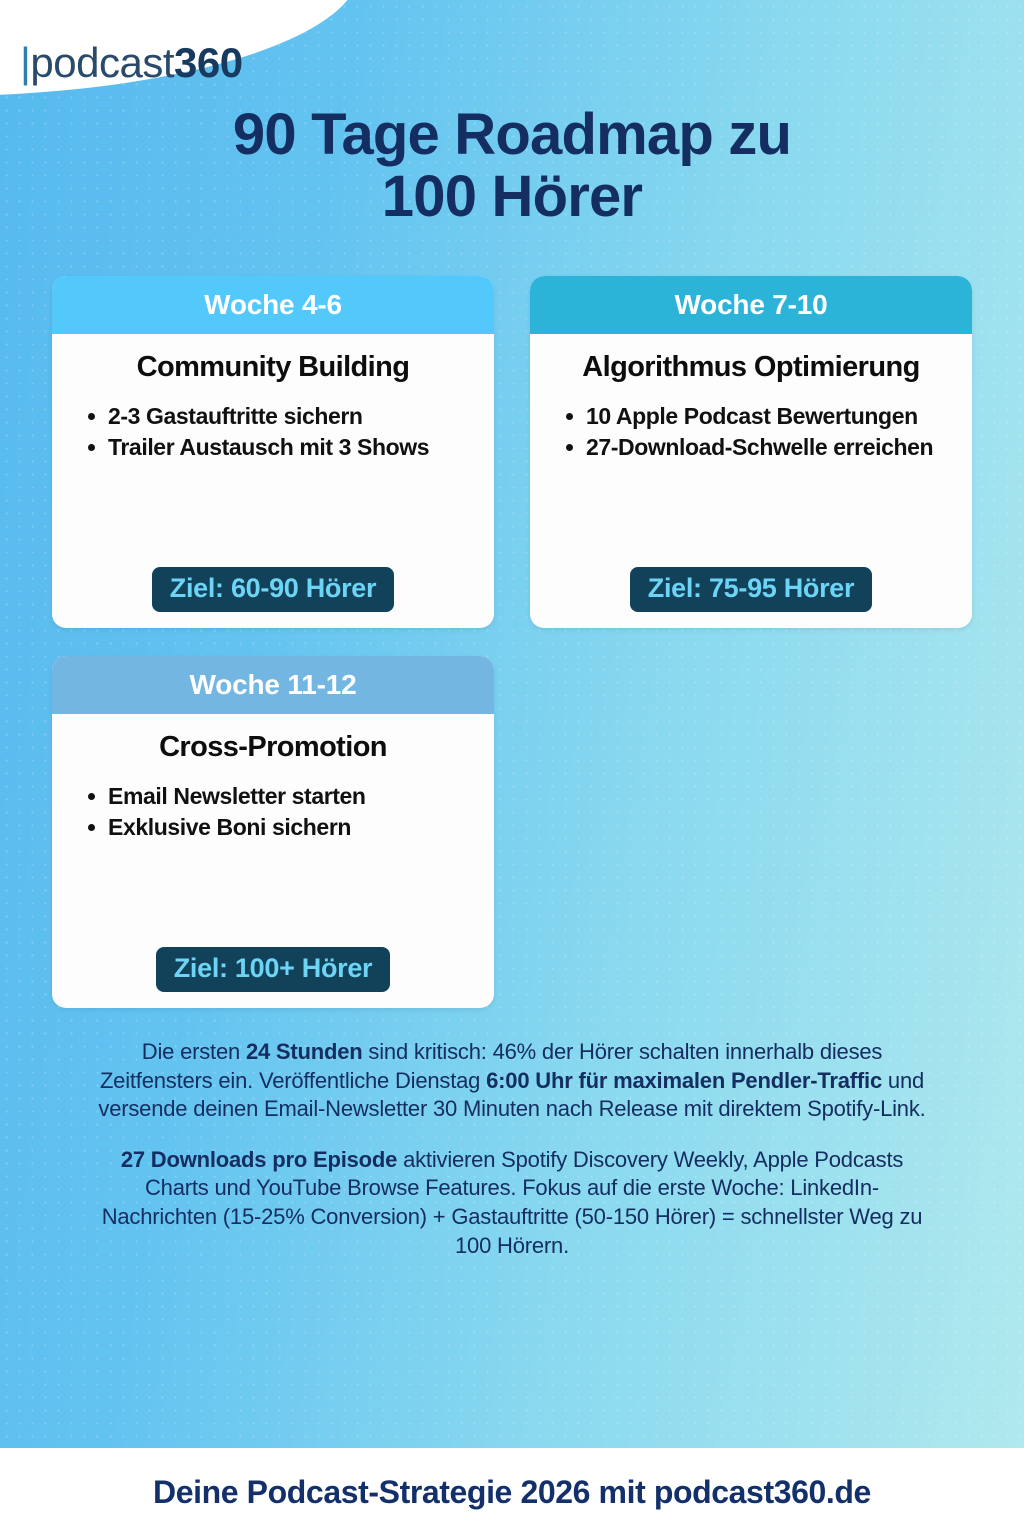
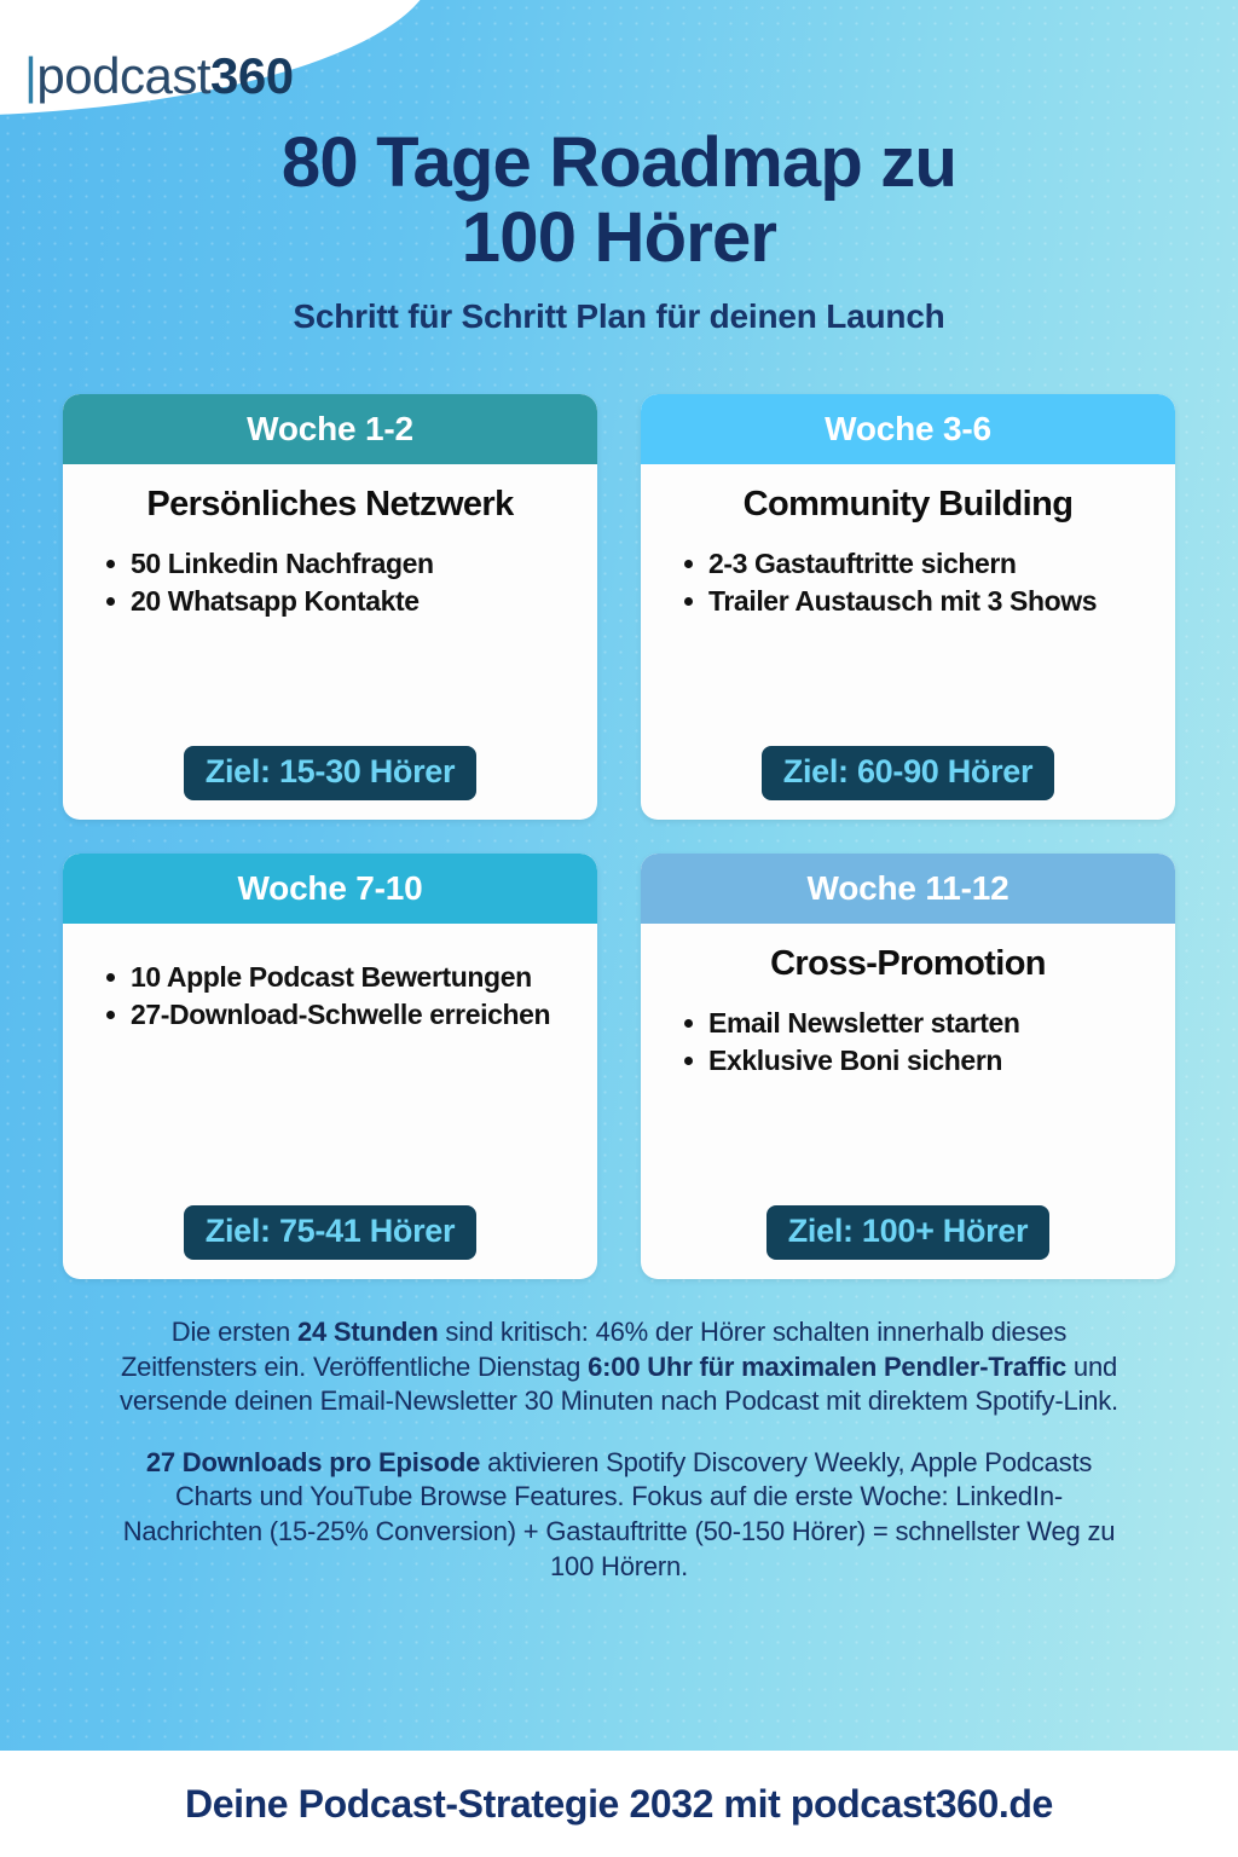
  |podcast360
- 90 Tage Roadmap zu
+ 80 Tage Roadmap zu
  100 Hörer
+ Schritt für Schritt Plan für deinen Launch
+ Woche 1-2
+ Persönliches Netzwerk
+ 50 Linkedin Nachfragen
+ 20 Whatsapp Kontakte
+ Ziel: 15-30 Hörer
- Woche 4-6
+ Woche 3-6
  Community Building
  2-3 Gastauftritte sichern
  Trailer Austausch mit 3 Shows
  Ziel: 60-90 Hörer
  Woche 7-10
- Algorithmus Optimierung
  10 Apple Podcast Bewertungen
  27-Download-Schwelle erreichen
- Ziel: 75-95 Hörer
+ Ziel: 75-41 Hörer
  Woche 11-12
  Cross-Promotion
  Email Newsletter starten
  Exklusive Boni sichern
  Ziel: 100+ Hörer
- Die ersten 24 Stunden sind kritisch: 46% der Hörer schalten innerhalb dieses Zeitfensters ein. Veröffentliche Dienstag 6:00 Uhr für maximalen Pendler-Traffic und versende deinen Email-Newsletter 30 Minuten nach Release mit direktem Spotify-Link.
+ Die ersten 24 Stunden sind kritisch: 46% der Hörer schalten innerhalb dieses Zeitfensters ein. Veröffentliche Dienstag 6:00 Uhr für maximalen Pendler-Traffic und versende deinen Email-Newsletter 30 Minuten nach Podcast mit direktem Spotify-Link.
  27 Downloads pro Episode aktivieren Spotify Discovery Weekly, Apple Podcasts Charts und YouTube Browse Features. Fokus auf die erste Woche: LinkedIn-Nachrichten (15-25% Conversion) + Gastauftritte (50-150 Hörer) = schnellster Weg zu 100 Hörern.
- Deine Podcast-Strategie 2026 mit podcast360.de
+ Deine Podcast-Strategie 2032 mit podcast360.de
